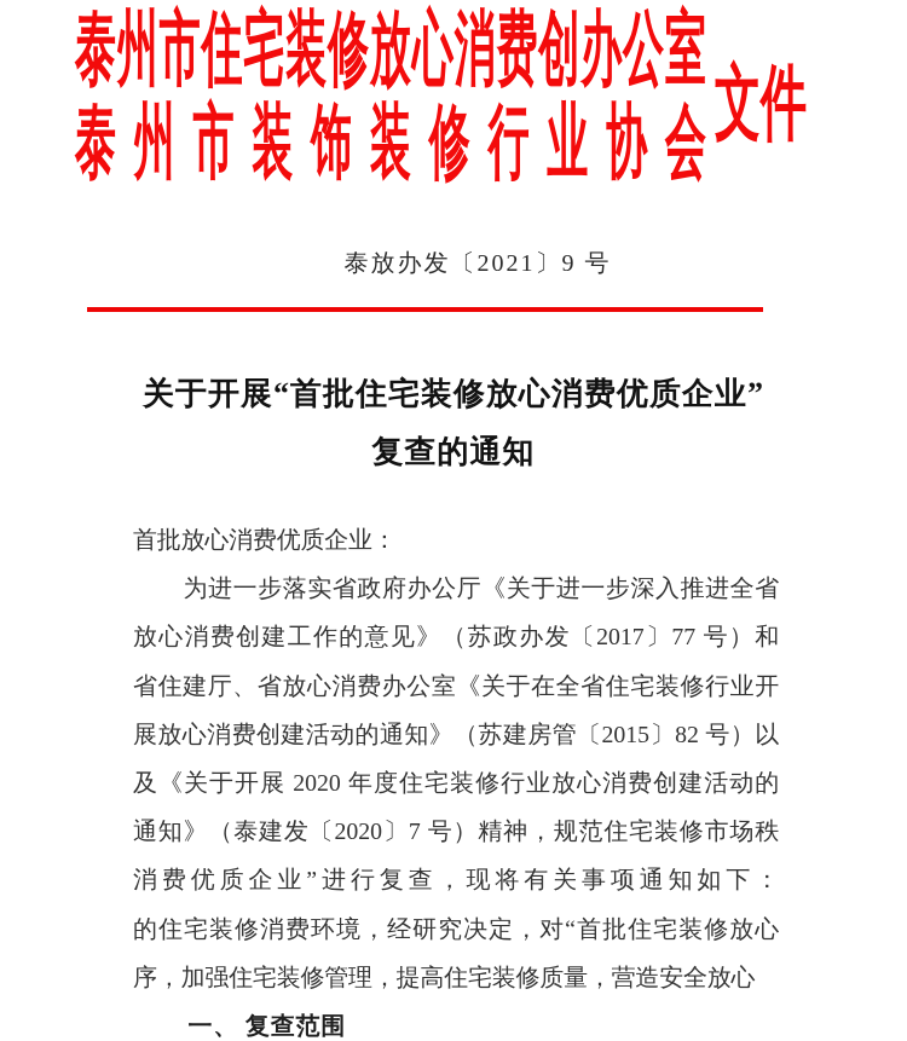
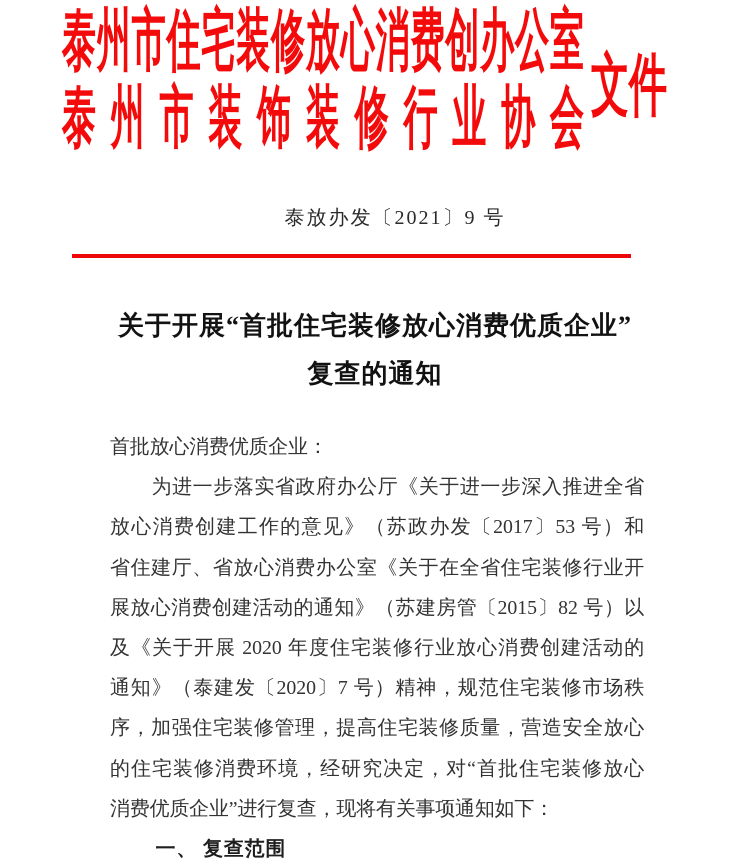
  泰州市住宅装修放心消费创办公室
  泰州市装饰装修行业协会
  文件
  泰放办发〔2021〕9 号
  关于开展“首批住宅装修放心消费优质企业”
  复查的通知
  首批放心消费优质企业：
  为进一步落实省政府办公厅《关于进一步深入推进全省
- 放心消费创建工作的意见》（苏政办发〔2017〕77 号）和
+ 放心消费创建工作的意见》（苏政办发〔2017〕53 号）和
  省住建厅、省放心消费办公室《关于在全省住宅装修行业开
  展放心消费创建活动的通知》（苏建房管〔2015〕82 号）以
  及《关于开展 2020 年度住宅装修行业放心消费创建活动的
  通知》（泰建发〔2020〕7 号）精神，规范住宅装修市场秩
- 消费优质企业”进行复查，现将有关事项通知如下：
+ 序，加强住宅装修管理，提高住宅装修质量，营造安全放心
  的住宅装修消费环境，经研究决定，对“首批住宅装修放心
- 序，加强住宅装修管理，提高住宅装修质量，营造安全放心
+ 消费优质企业”进行复查，现将有关事项通知如下：
  一、 复查范围
